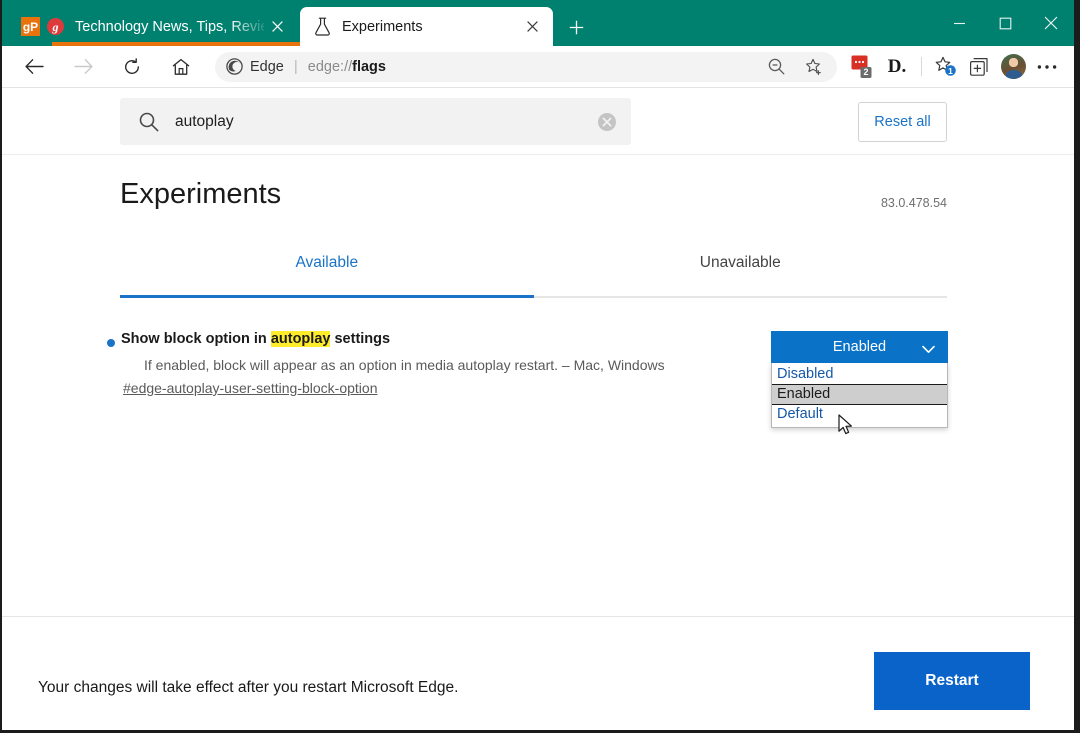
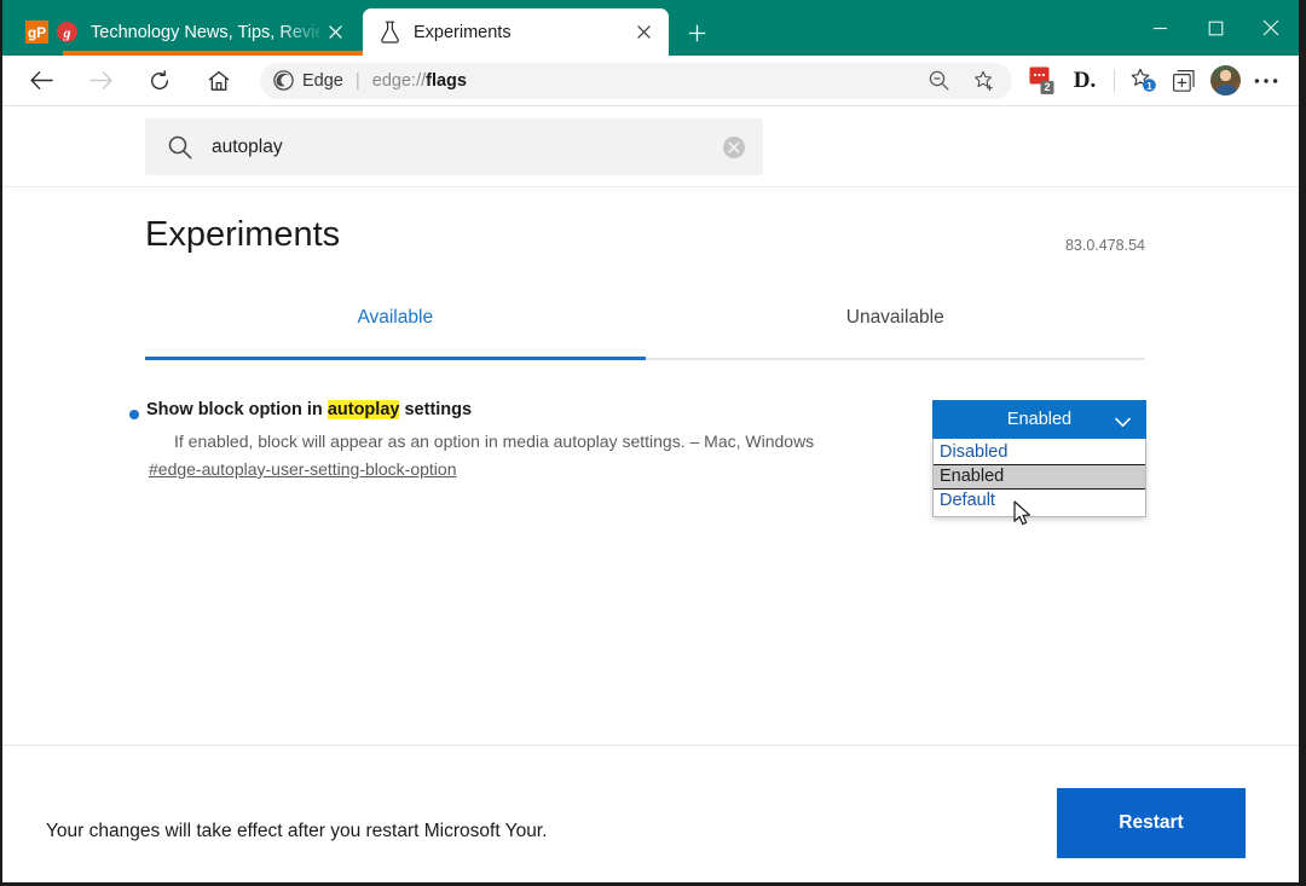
  gP
  g
  Technology News, Tips, Revi
  Experiments
  Edge
  |
  edge://flags
  2
  D.
  1
  autoplay
- Reset all
  Experiments
  83.0.478.54
  Available
  Unavailable
  Show block option in autoplay settings
- If enabled, block will appear as an option in media autoplay restart. – Mac, Windows
+ If enabled, block will appear as an option in media autoplay settings. – Mac, Windows
  #edge-autoplay-user-setting-block-option
  Enabled
  Disabled
  Enabled
  Default
- Your changes will take effect after you restart Microsoft Edge.
+ Your changes will take effect after you restart Microsoft Your.
  Restart
